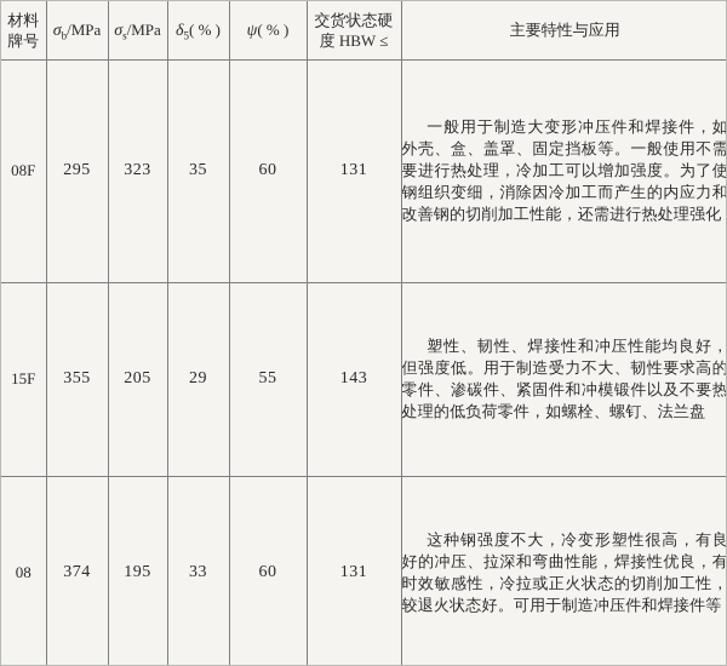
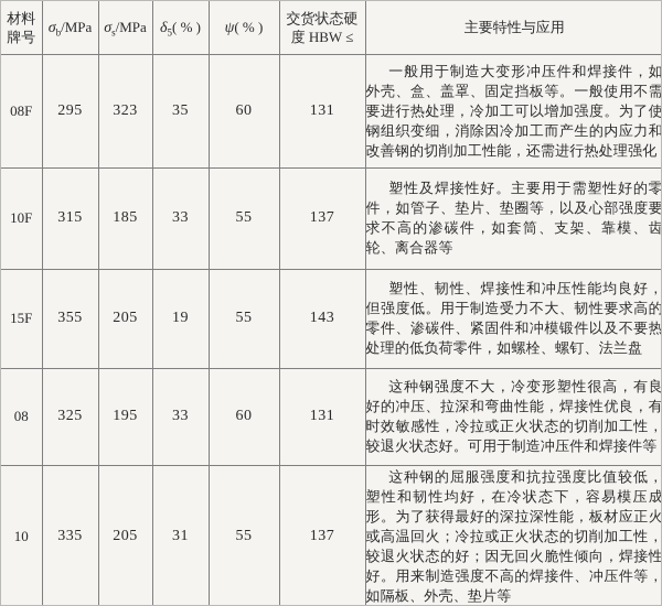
  材料牌号	σb/MPa	σs/MPa	δ5( % )	ψ( % )	交货状态硬度 HBW ≤	主要特性与应用
  08F	295	323	35	60	131	一般用于制造大变形冲压件和焊接件，如外壳、盒、盖罩、固定挡板等。一般使用不需要进行热处理，冷加工可以增加强度。为了使钢组织变细，消除因冷加工而产生的内应力和改善钢的切削加工性能，还需进行热处理强化
+ 10F	315	185	33	55	137	塑性及焊接性好。主要用于需塑性好的零件，如管子、垫片、垫圈等，以及心部强度要求不高的渗碳件，如套筒、支架、靠模、齿轮、离合器等
- 15F	355	205	29	55	143	塑性、韧性、焊接性和冲压性能均良好，但强度低。用于制造受力不大、韧性要求高的零件、渗碳件、紧固件和冲模锻件以及不要热处理的低负荷零件，如螺栓、螺钉、法兰盘
+ 15F	355	205	19	55	143	塑性、韧性、焊接性和冲压性能均良好，但强度低。用于制造受力不大、韧性要求高的零件、渗碳件、紧固件和冲模锻件以及不要热处理的低负荷零件，如螺栓、螺钉、法兰盘
- 08	374	195	33	60	131	这种钢强度不大，冷变形塑性很高，有良好的冲压、拉深和弯曲性能，焊接性优良，有时效敏感性，冷拉或正火状态的切削加工性，较退火状态好。可用于制造冲压件和焊接件等
+ 08	325	195	33	60	131	这种钢强度不大，冷变形塑性很高，有良好的冲压、拉深和弯曲性能，焊接性优良，有时效敏感性，冷拉或正火状态的切削加工性，较退火状态好。可用于制造冲压件和焊接件等
+ 10	335	205	31	55	137	这种钢的屈服强度和抗拉强度比值较低，塑性和韧性均好，在冷状态下，容易模压成形。为了获得最好的深拉深性能，板材应正火或高温回火；冷拉或正火状态的切削加工性，较退火状态的好；因无回火脆性倾向，焊接性好。用来制造强度不高的焊接件、冲压件等，如隔板、外壳、垫片等
